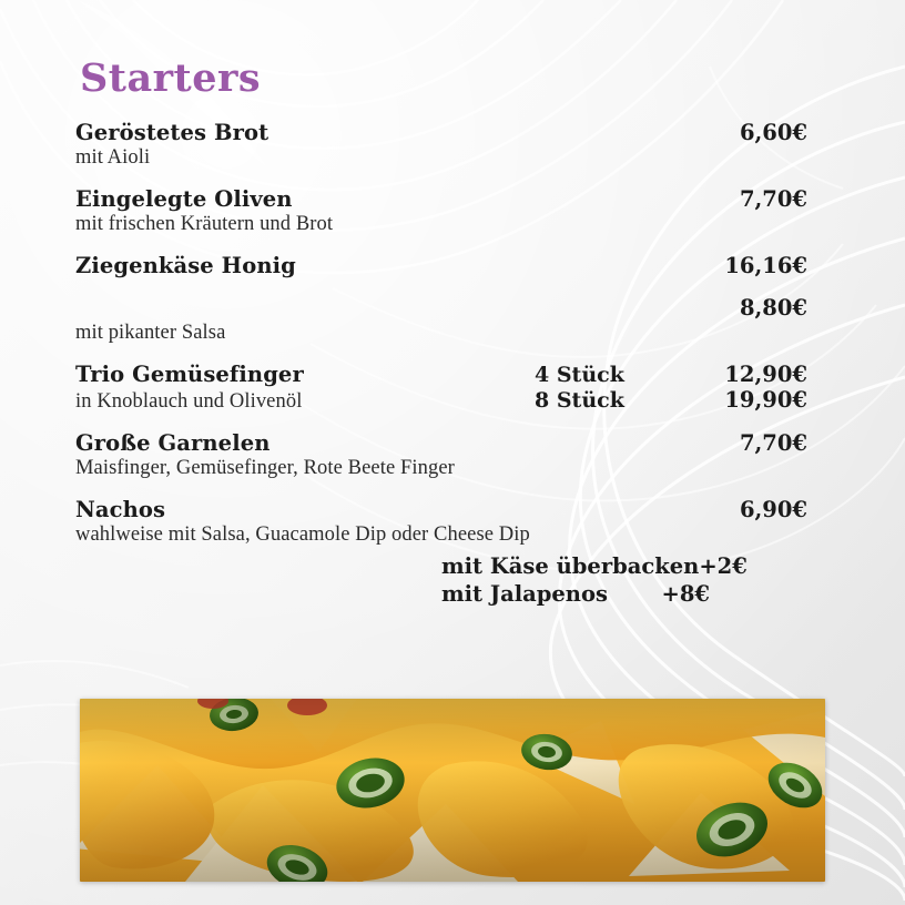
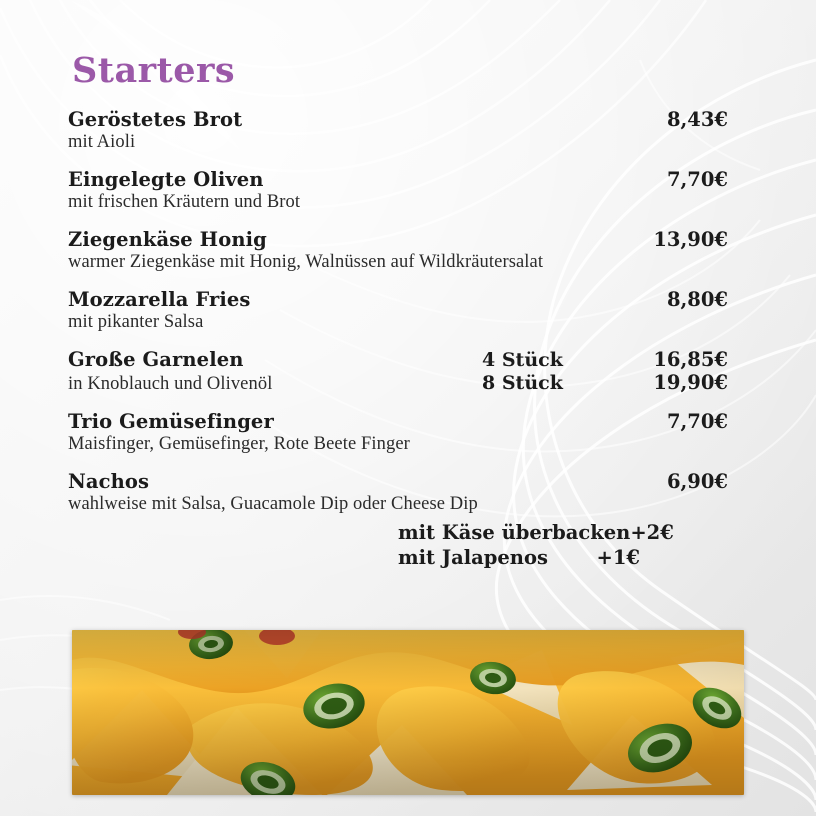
  Starters
  Geröstetes Brot
- 6,60€
+ 8,43€
  mit Aioli
  Eingelegte Oliven
  7,70€
  mit frischen Kräutern und Brot
  Ziegenkäse Honig
- 16,16€
+ 13,90€
+ warmer Ziegenkäse mit Honig, Walnüssen auf Wildkräutersalat
+ Mozzarella Fries
  8,80€
  mit pikanter Salsa
- Trio Gemüsefinger
+ Große Garnelen
  4 Stück
- 12,90€
+ 16,85€
  in Knoblauch und Olivenöl
  8 Stück
  19,90€
- Große Garnelen
+ Trio Gemüsefinger
  7,70€
  Maisfinger, Gemüsefinger, Rote Beete Finger
  Nachos
  6,90€
  wahlweise mit Salsa, Guacamole Dip oder Cheese Dip
  mit Käse überbacken
  +2€
  mit Jalapenos
- +8€
+ +1€
